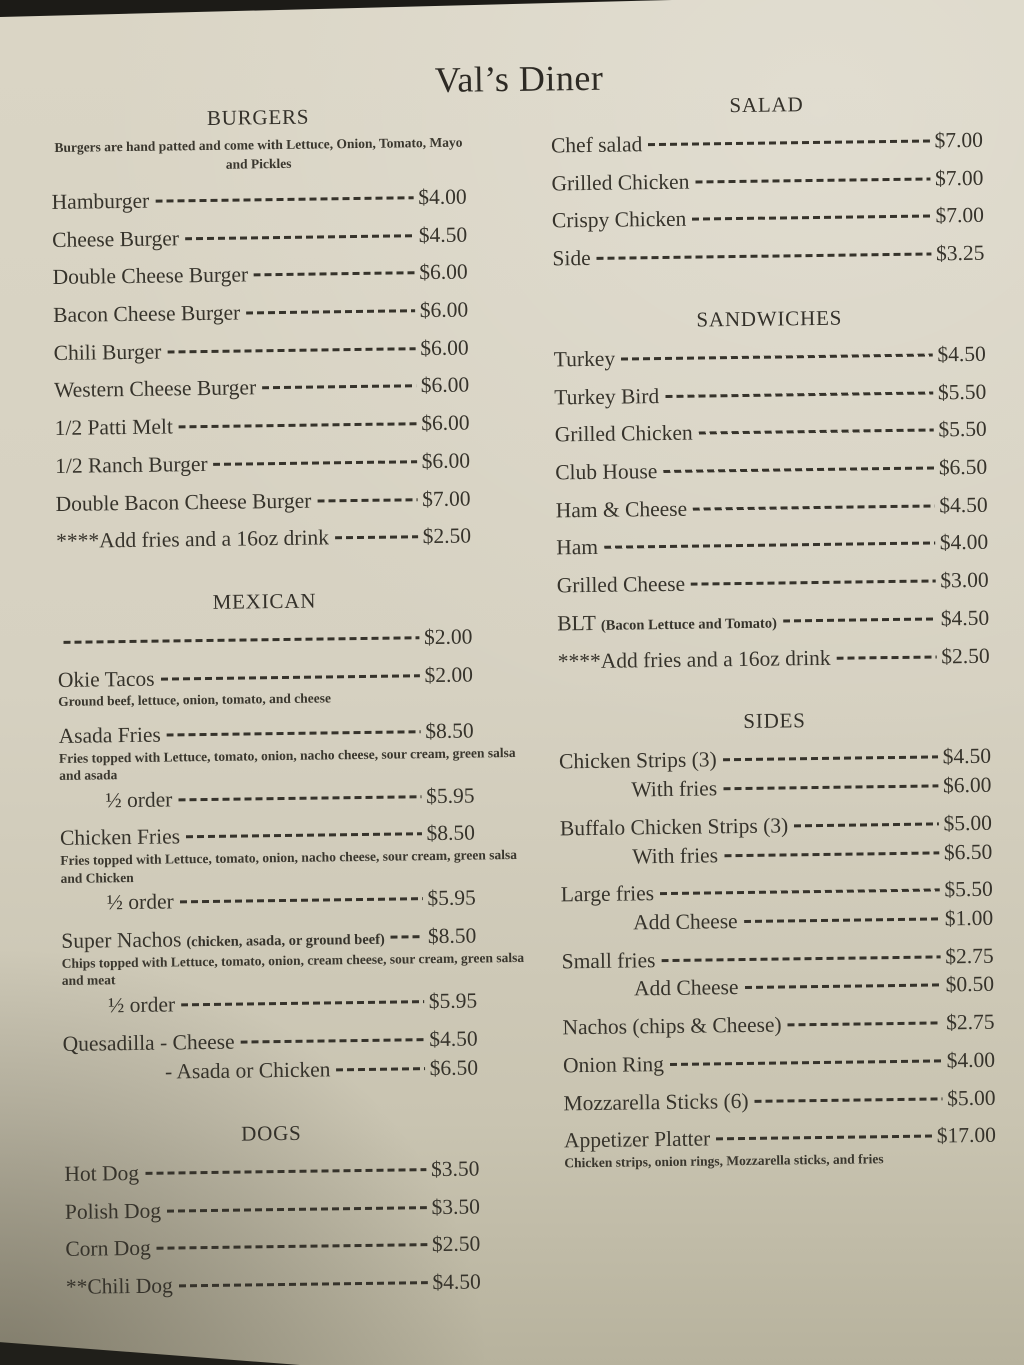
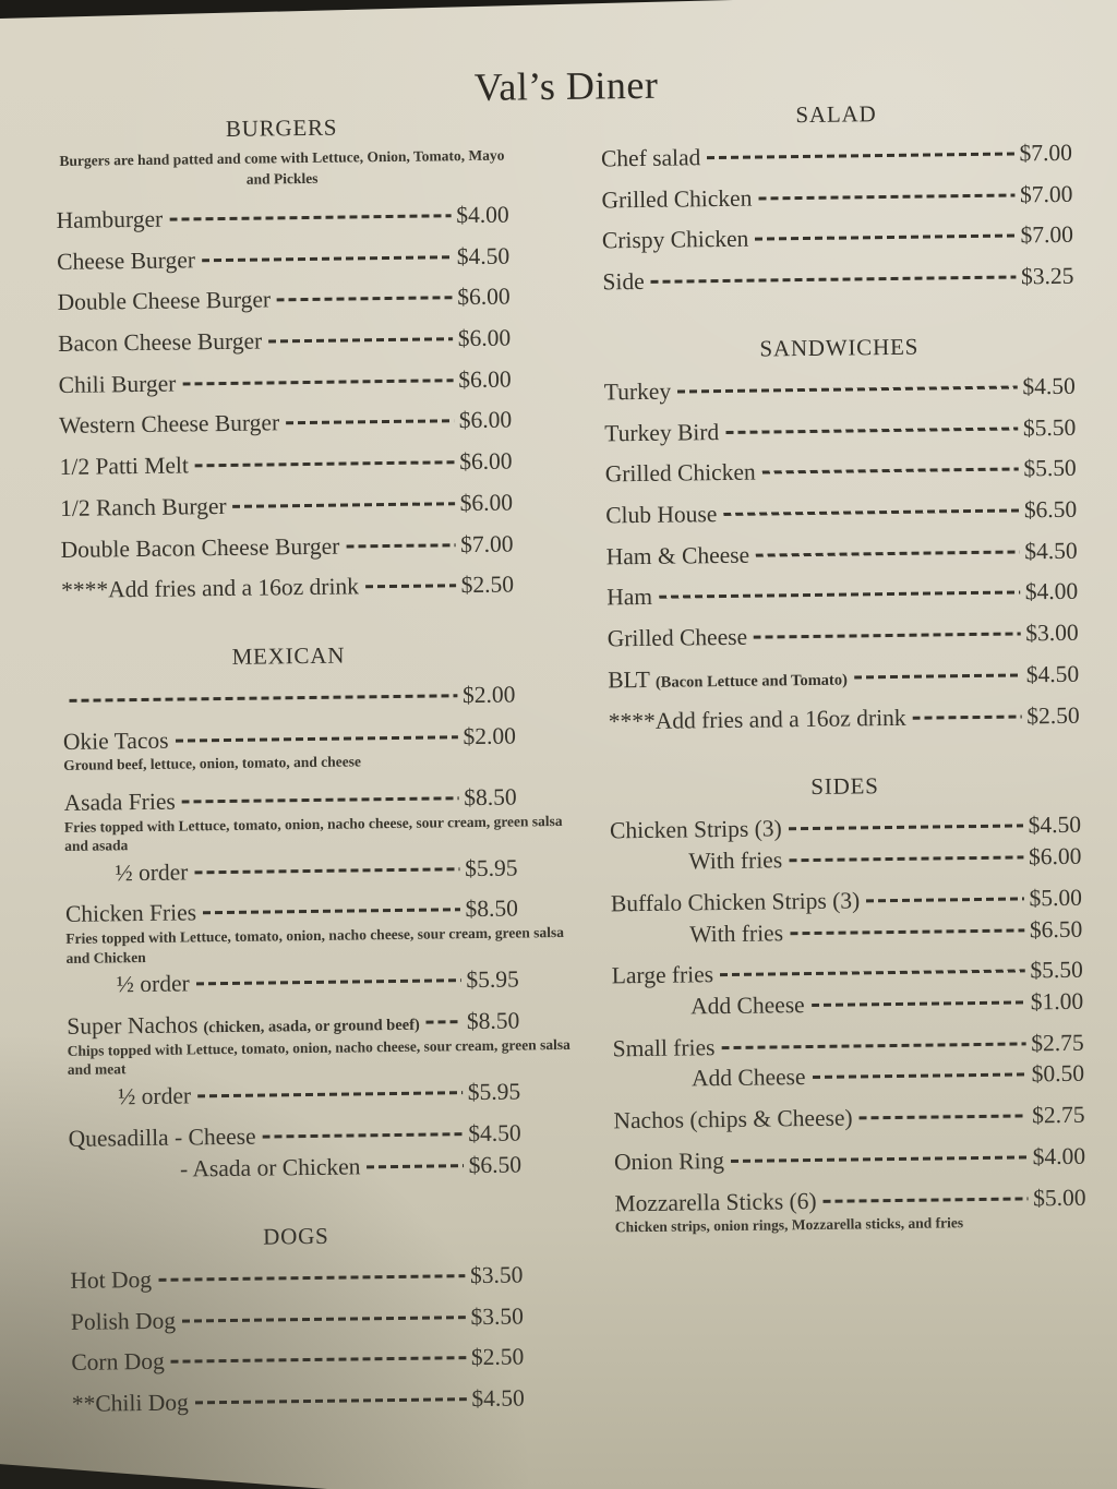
  Val’s Diner
  BURGERS
  Burgers are hand patted and come with Lettuce, Onion, Tomato, Mayo and Pickles
  Hamburger
  $4.00
  Cheese Burger
  $4.50
  Double Cheese Burger
  $6.00
  Bacon Cheese Burger
  $6.00
  Chili Burger
  $6.00
  Western Cheese Burger
  $6.00
  1/2 Patti Melt
  $6.00
  1/2 Ranch Burger
  $6.00
  Double Bacon Cheese Burger
  $7.00
  ****Add fries and a 16oz drink
  $2.50
  MEXICAN
  $2.00
  Okie Tacos
  $2.00
  Ground beef, lettuce, onion, tomato, and cheese
  Asada Fries
  $8.50
  Fries topped with Lettuce, tomato, onion, nacho cheese, sour cream, green salsa and asada
  ½ order
  $5.95
  Chicken Fries
  $8.50
  Fries topped with Lettuce, tomato, onion, nacho cheese, sour cream, green salsa and Chicken
  ½ order
  $5.95
  Super Nachos
  (chicken, asada, or ground beef)
  $8.50
- Chips topped with Lettuce, tomato, onion, cream cheese, sour cream, green salsa and meat
+ Chips topped with Lettuce, tomato, onion, nacho cheese, sour cream, green salsa and meat
  ½ order
  $5.95
  Quesadilla - Cheese
  $4.50
  - Asada or Chicken
  $6.50
  DOGS
  Hot Dog
  $3.50
  Polish Dog
  $3.50
  Corn Dog
  $2.50
  **Chili Dog
  $4.50
  SALAD
  Chef salad
  $7.00
  Grilled Chicken
  $7.00
  Crispy Chicken
  $7.00
  Side
  $3.25
  SANDWICHES
  Turkey
  $4.50
  Turkey Bird
  $5.50
  Grilled Chicken
  $5.50
  Club House
  $6.50
  Ham & Cheese
  $4.50
  Ham
  $4.00
  Grilled Cheese
  $3.00
  BLT
  (Bacon Lettuce and Tomato)
  $4.50
  ****Add fries and a 16oz drink
  $2.50
  SIDES
  Chicken Strips (3)
  $4.50
  With fries
  $6.00
  Buffalo Chicken Strips (3)
  $5.00
  With fries
  $6.50
  Large fries
  $5.50
  Add Cheese
  $1.00
  Small fries
  $2.75
  Add Cheese
  $0.50
  Nachos (chips & Cheese)
  $2.75
  Onion Ring
  $4.00
  Mozzarella Sticks (6)
  $5.00
- Appetizer Platter
- $17.00
  Chicken strips, onion rings, Mozzarella sticks, and fries
